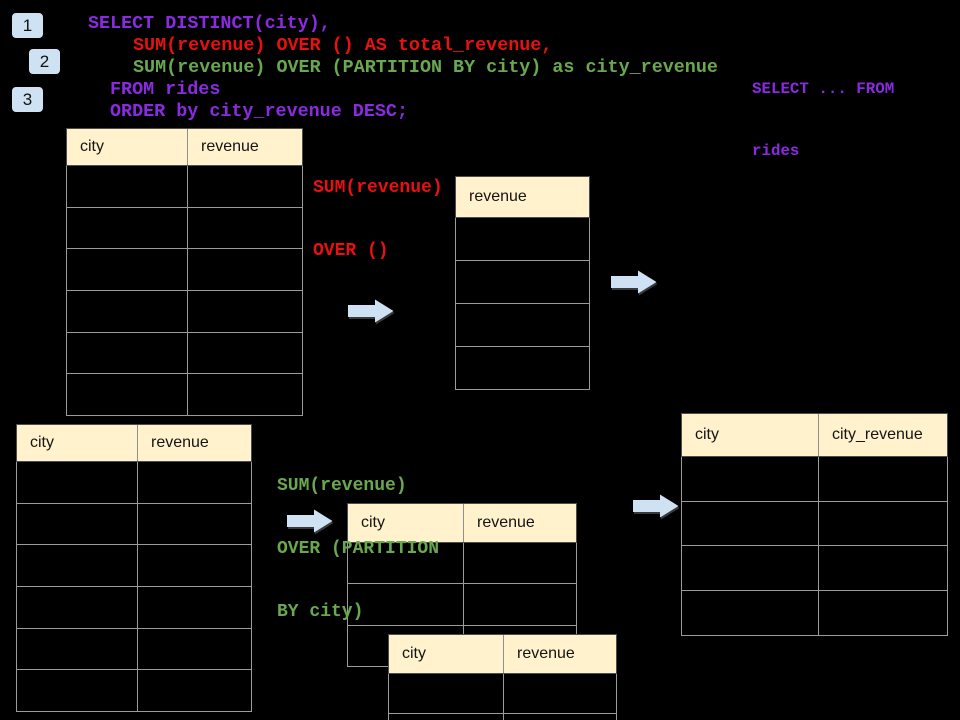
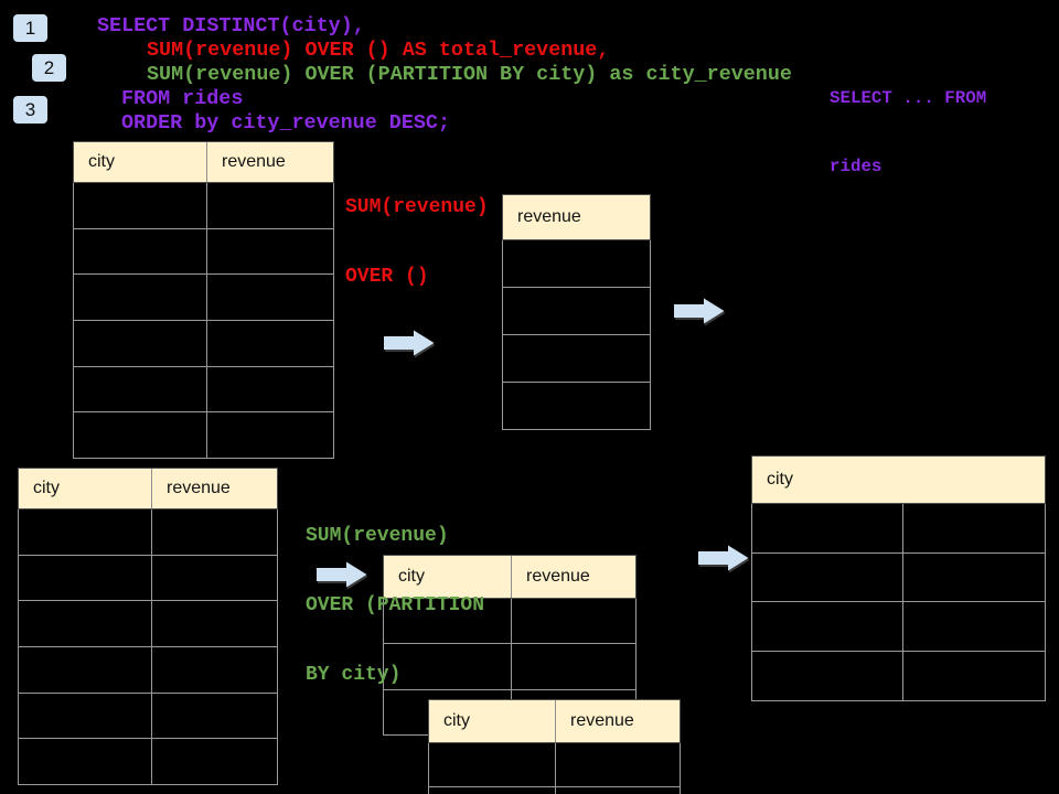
  1
  2
  3
  SELECT DISTINCT(city),
  SUM(revenue) OVER () AS total_revenue,
  SUM(revenue) OVER (PARTITION BY city) as city_revenue
  FROM rides
  ORDER by city_revenue DESC;
  SELECT ... FROM
  rides
  SUM(revenue)
  OVER ()
  SUM(revenue)
  OVER (PARTITION
  BY city)
  city
  revenue
  revenue
  city
  revenue
  city
  revenue
  city
  revenue
  city
- city_revenue
